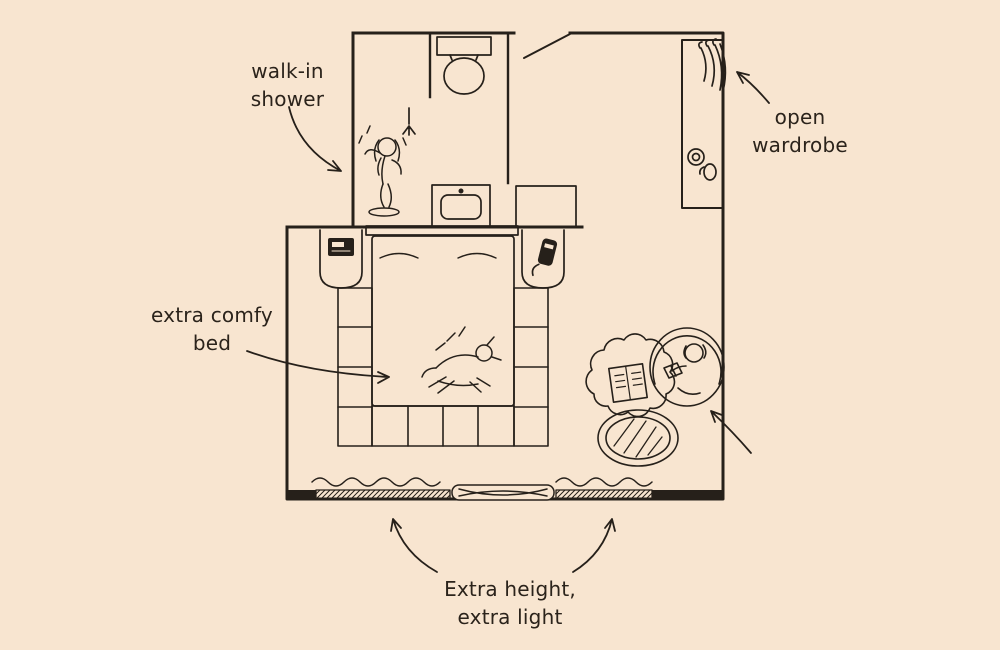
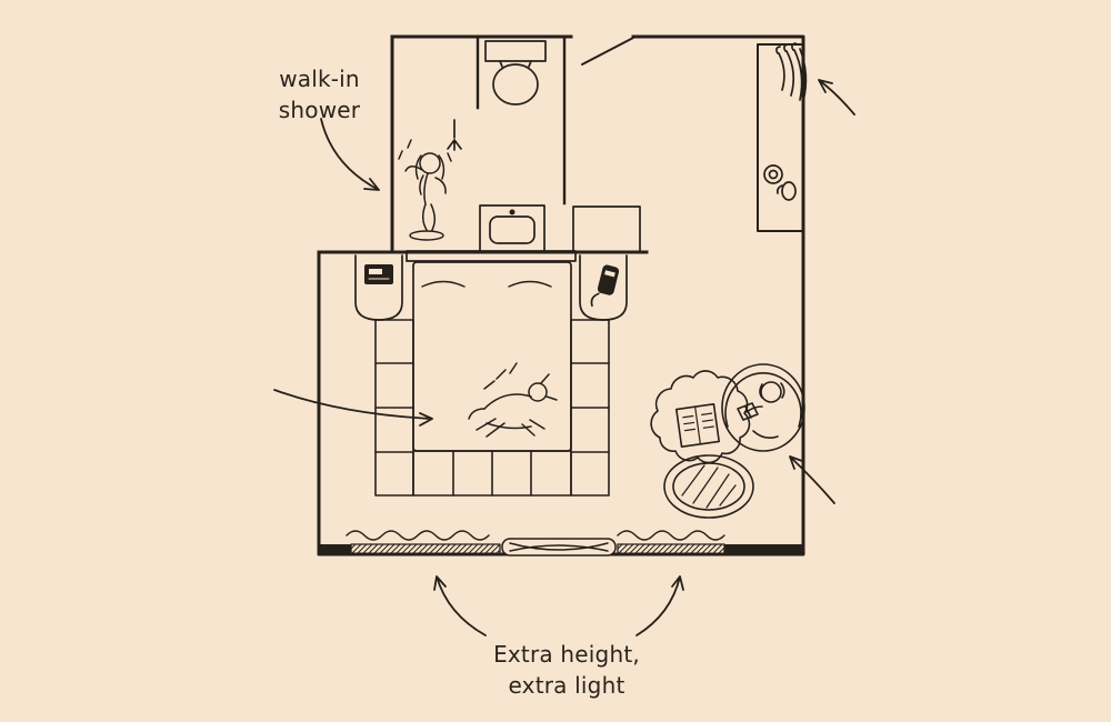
  walk-in
  shower
- open
- wardrobe
- extra comfy
- bed
  Extra height,
  extra light
